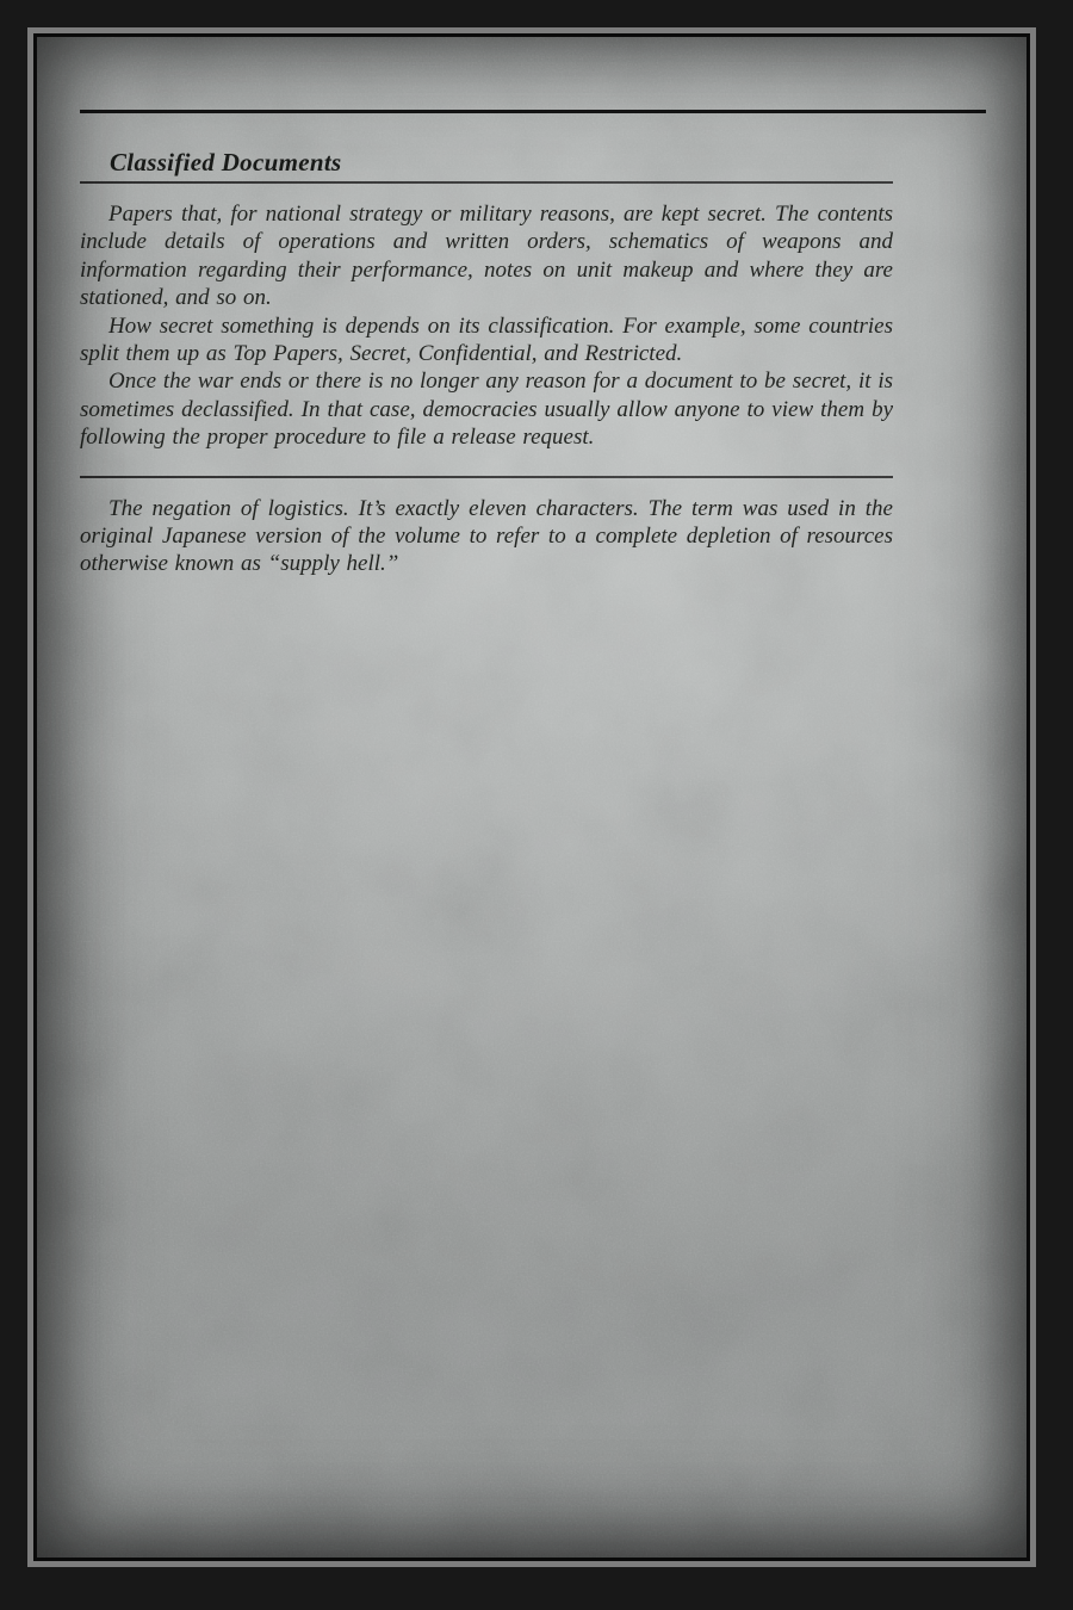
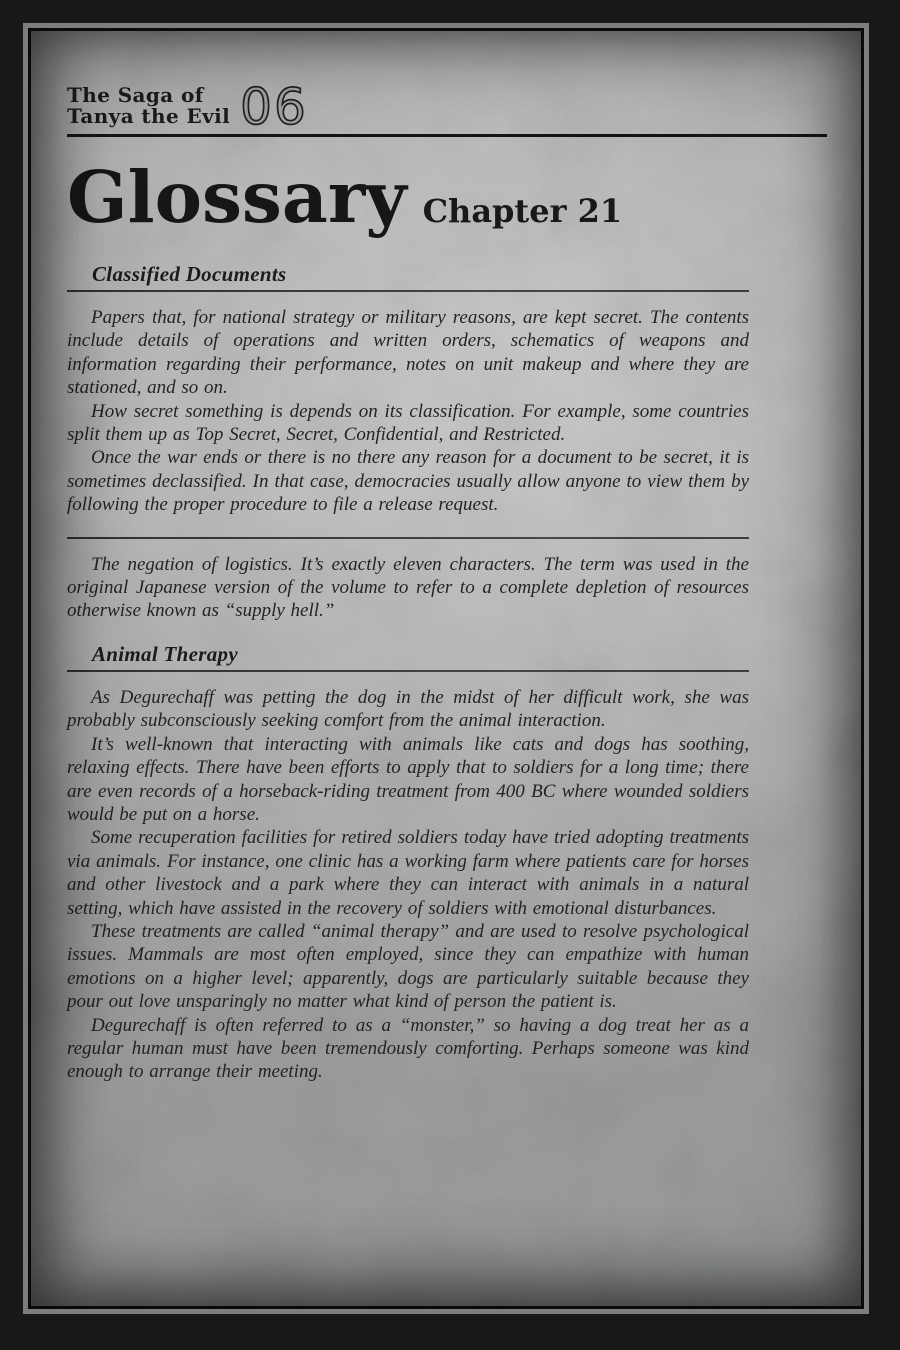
+ The Saga of
+ Tanya the Evil
+ 06
+ Glossary Chapter 21
  Classified Documents
  Papers that, for national strategy or military reasons, are kept secret. The contents include details of operations and written orders, schematics of weapons and information regarding their performance, notes on unit makeup and where they are stationed, and so on.
- How secret something is depends on its classification. For example, some countries split them up as Top Papers, Secret, Confidential, and Restricted.
+ How secret something is depends on its classification. For example, some countries split them up as Top Secret, Secret, Confidential, and Restricted.
- Once the war ends or there is no longer any reason for a document to be secret, it is sometimes declassified. In that case, democracies usually allow anyone to view them by following the proper procedure to file a release request.
+ Once the war ends or there is no there any reason for a document to be secret, it is sometimes declassified. In that case, democracies usually allow anyone to view them by following the proper procedure to file a release request.
  The negation of logistics. It’s exactly eleven characters. The term was used in the original Japanese version of the volume to refer to a complete depletion of resources otherwise known as “supply hell.”
+ Animal Therapy
+ As Degurechaff was petting the dog in the midst of her difficult work, she was probably subconsciously seeking comfort from the animal interaction.
+ It’s well-known that interacting with animals like cats and dogs has soothing, relaxing effects. There have been efforts to apply that to soldiers for a long time; there are even records of a horseback-riding treatment from 400 BC where wounded soldiers would be put on a horse.
+ Some recuperation facilities for retired soldiers today have tried adopting treatments via animals. For instance, one clinic has a working farm where patients care for horses and other livestock and a park where they can interact with animals in a natural setting, which have assisted in the recovery of soldiers with emotional disturbances.
+ These treatments are called “animal therapy” and are used to resolve psychological issues. Mammals are most often employed, since they can empathize with human emotions on a higher level; apparently, dogs are particularly suitable because they pour out love unsparingly no matter what kind of person the patient is.
+ Degurechaff is often referred to as a “monster,” so having a dog treat her as a regular human must have been tremendously comforting. Perhaps someone was kind enough to arrange their meeting.
